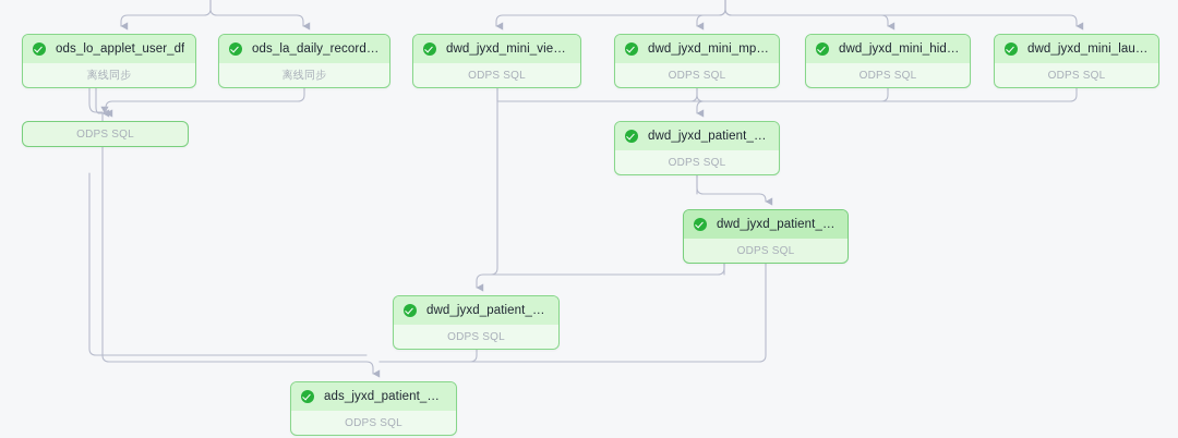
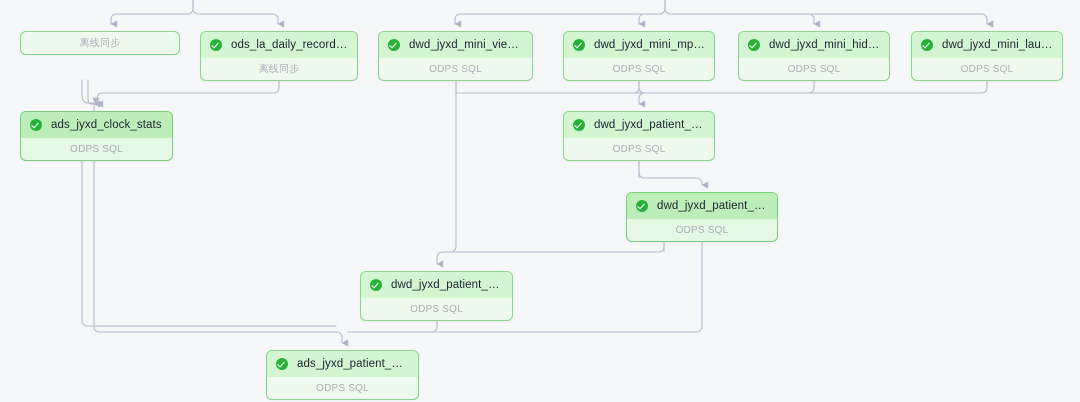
- ods_lo_applet_user_df
  离线同步
  ods_la_daily_record_d
  离线同步
  dwd_jyxd_mini_view_
  ODPS SQL
  dwd_jyxd_mini_mpsh
  ODPS SQL
  dwd_jyxd_mini_hide_
  ODPS SQL
  dwd_jyxd_mini_launc
  ODPS SQL
+ ads_jyxd_clock_stats
  ODPS SQL
  dwd_jyxd_patient_pa
  ODPS SQL
  dwd_jyxd_patient_pa
  ODPS SQL
  dwd_jyxd_patient_dur
  ODPS SQL
  ads_jyxd_patient_beh
  ODPS SQL
